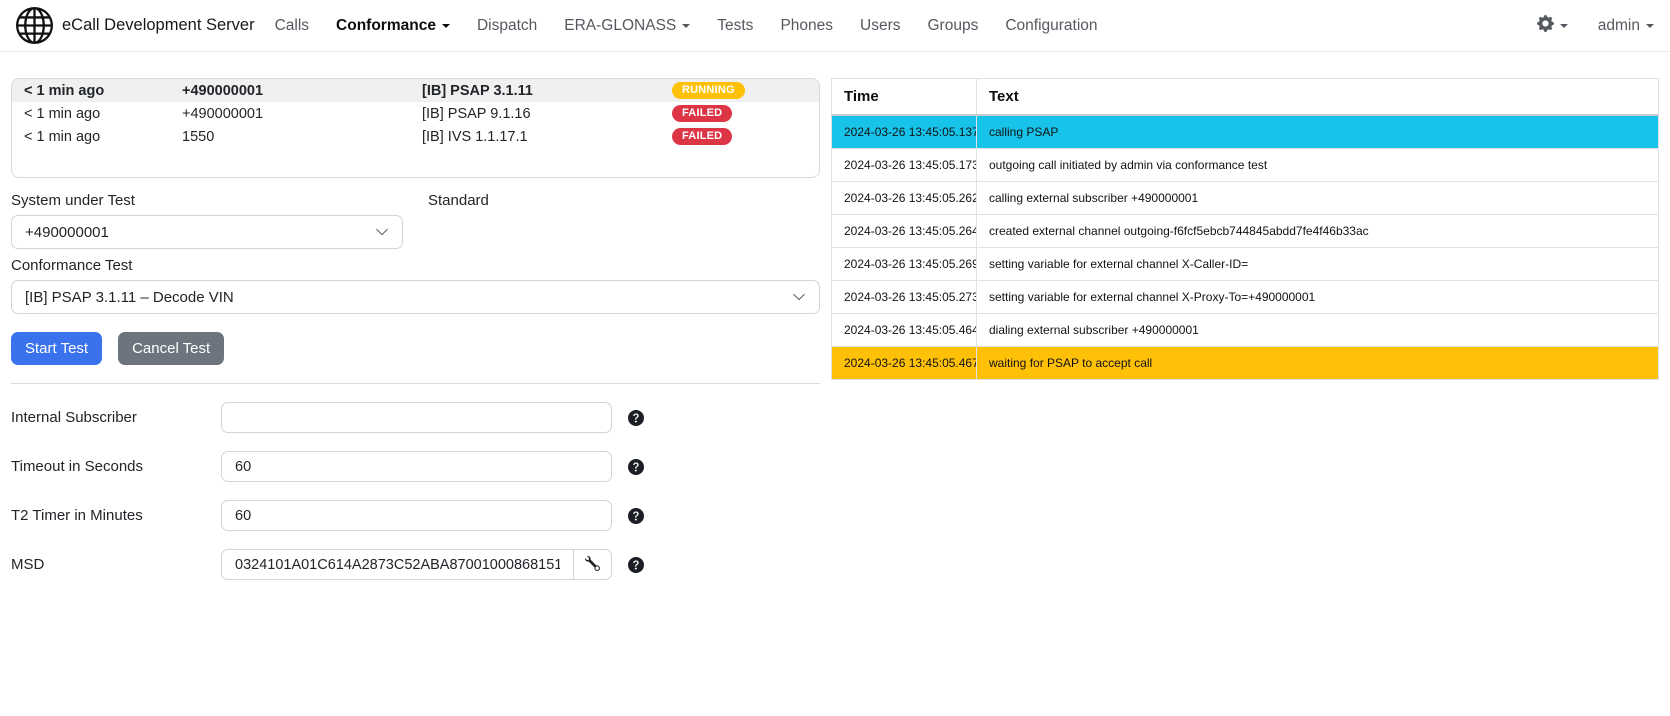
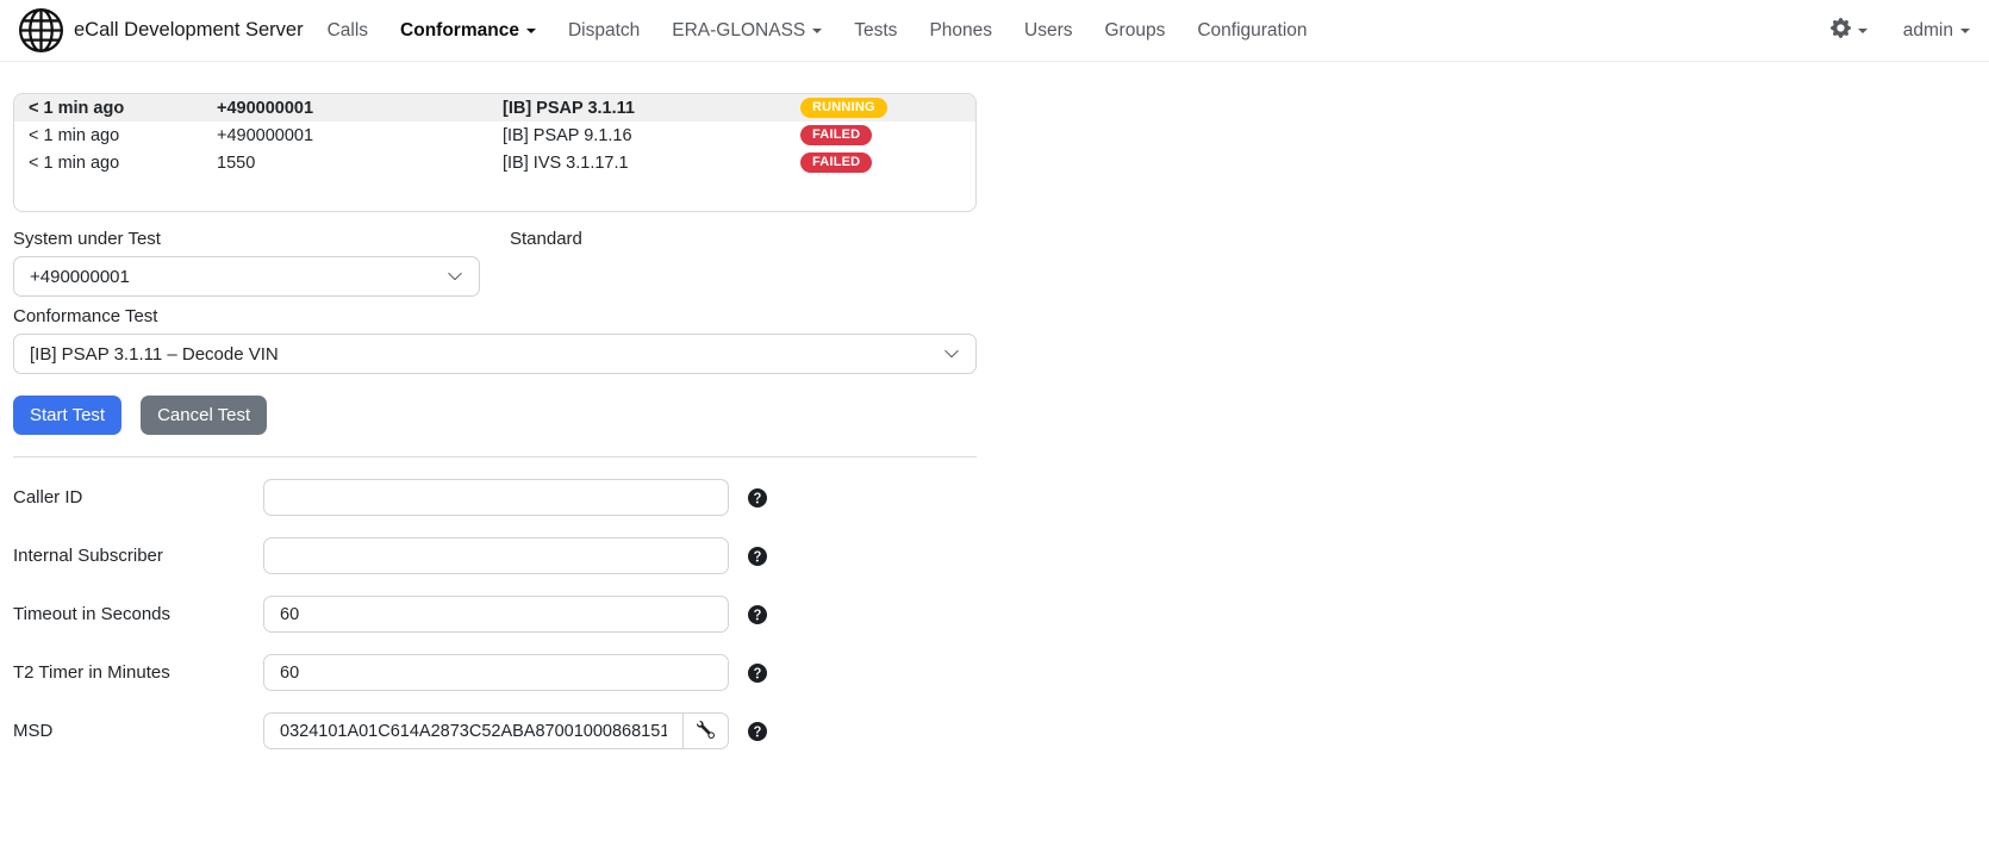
  eCall Development Server
  Calls
  Conformance
  Dispatch
  ERA-GLONASS
  Tests
  Phones
  Users
  Groups
  Configuration
  admin
  < 1 min ago
  +490000001
  [IB] PSAP 3.1.11
  RUNNING
  < 1 min ago
  +490000001
  [IB] PSAP 9.1.16
  FAILED
  < 1 min ago
  1550
- [IB] IVS 1.1.17.1
+ [IB] IVS 3.1.17.1
  FAILED
  System under Test
  +490000001
  Standard
  Conformance Test
  [IB] PSAP 3.1.11 – Decode VIN
  Start Test
  Cancel Test
+ Caller ID
  Internal Subscriber
  Timeout in Seconds
  60
  T2 Timer in Minutes
  60
  MSD
  0324101A01C614A2873C52ABA87001000868151
- Time	Text
- 2024-03-26 13:45:05.137	calling PSAP
- 2024-03-26 13:45:05.173	outgoing call initiated by admin via conformance test
- 2024-03-26 13:45:05.262	calling external subscriber +490000001
- 2024-03-26 13:45:05.264	created external channel outgoing-f6fcf5ebcb744845abdd7fe4f46b33ac
- 2024-03-26 13:45:05.269	setting variable for external channel X-Caller-ID=
- 2024-03-26 13:45:05.273	setting variable for external channel X-Proxy-To=+490000001
- 2024-03-26 13:45:05.464	dialing external subscriber +490000001
- 2024-03-26 13:45:05.467	waiting for PSAP to accept call
